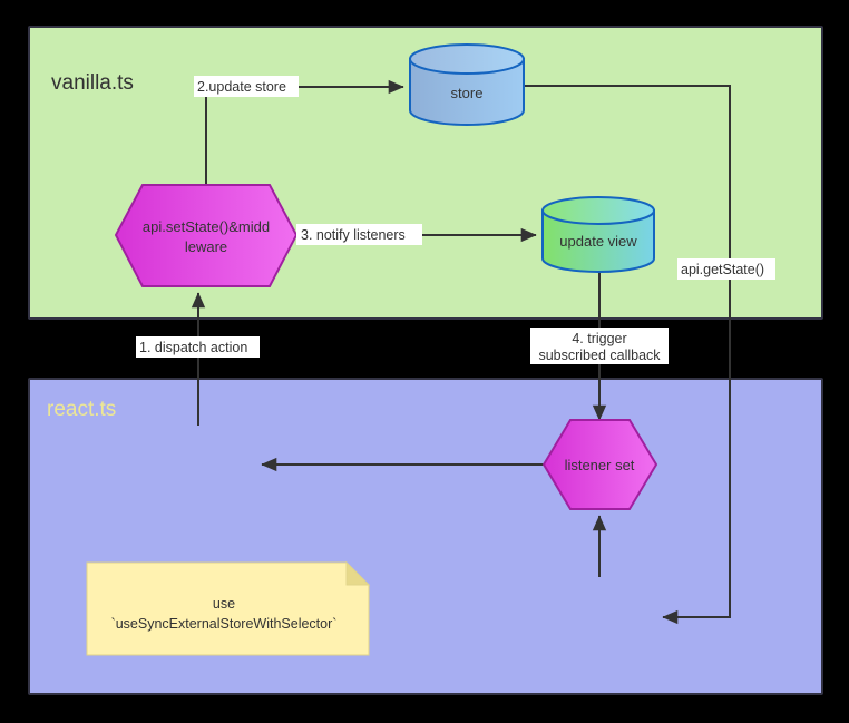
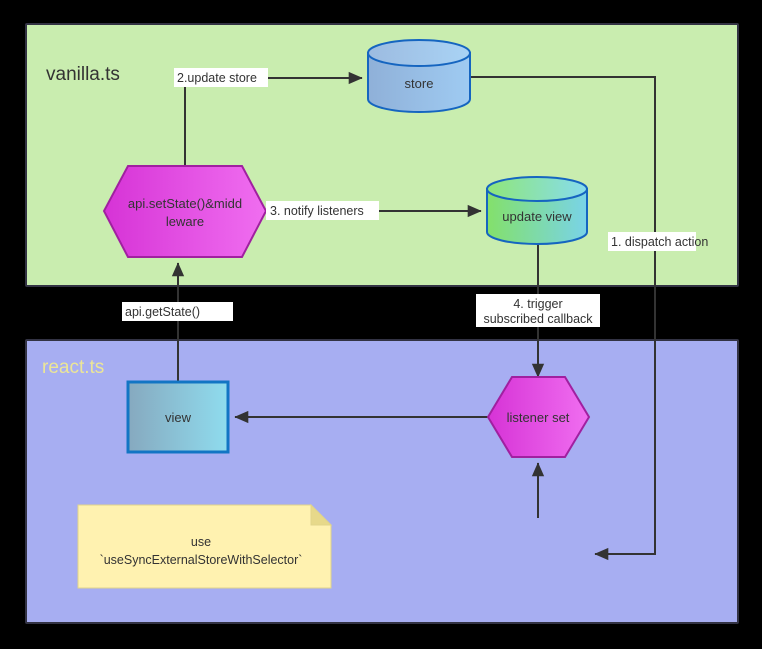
  vanilla.ts
  react.ts
  store
  update view
  api.setState()&midd
  leware
+ view
  listener set
  use
  `useSyncExternalStoreWithSelector`
  2.update store
  3. notify listeners
- 1. dispatch action
+ api.getState()
  4. trigger
  subscribed callback
- api.getState()
+ 1. dispatch action
